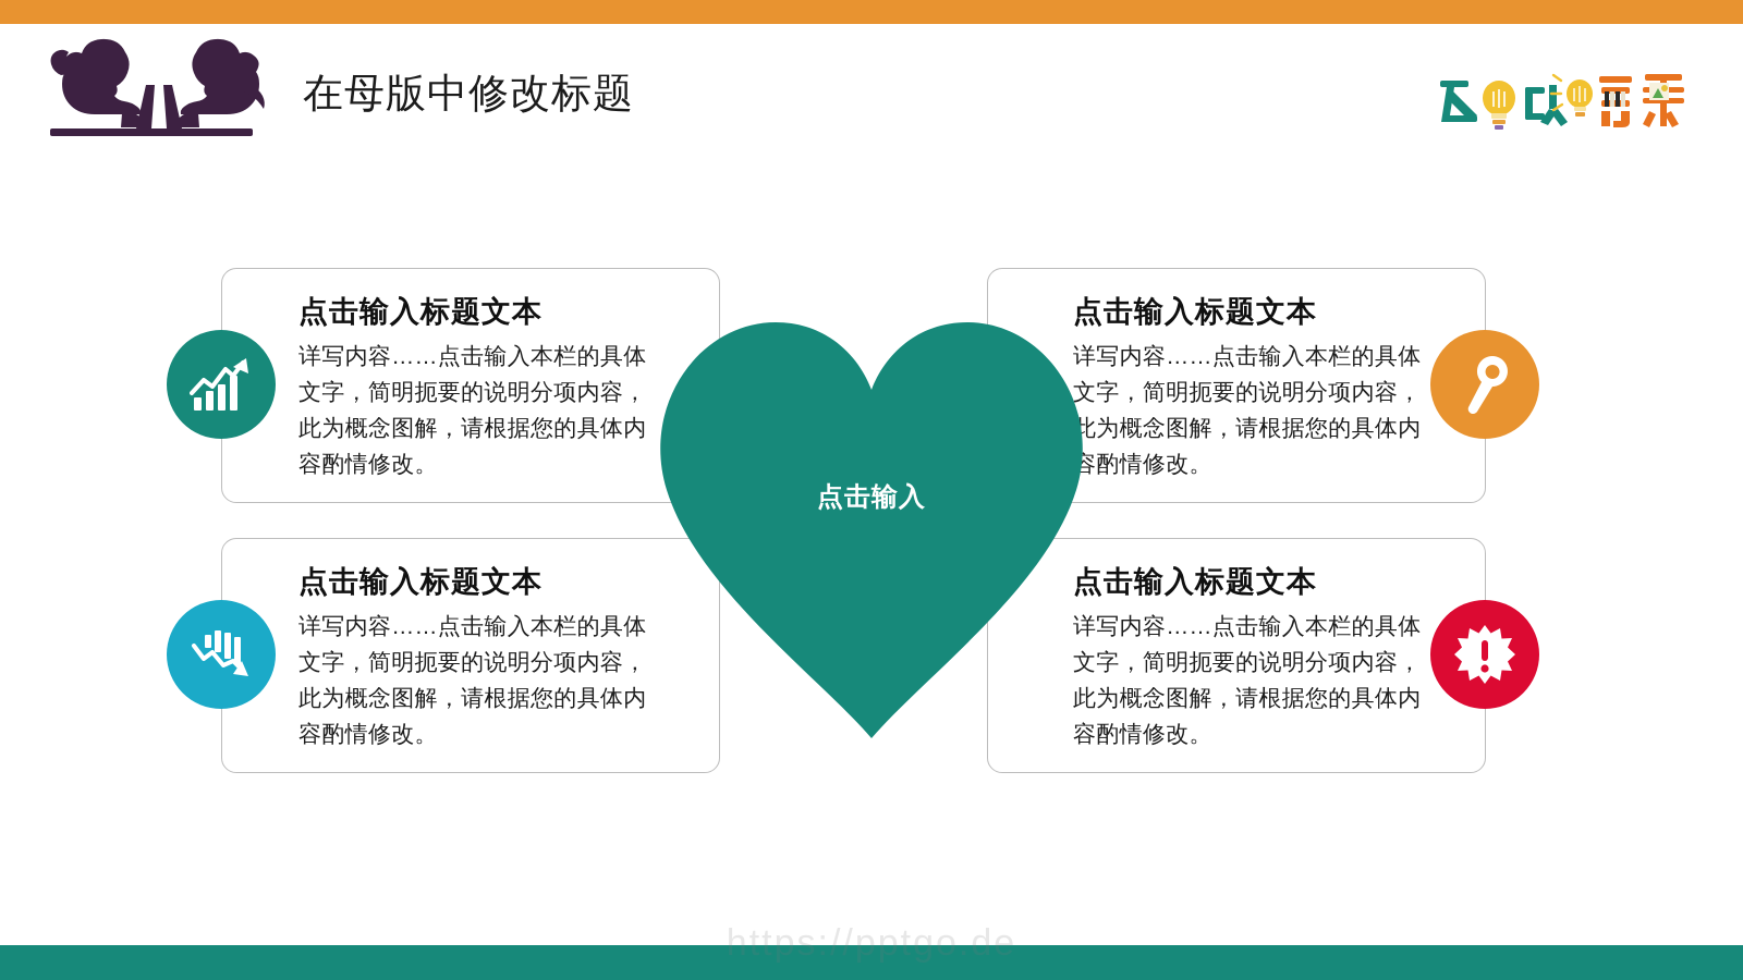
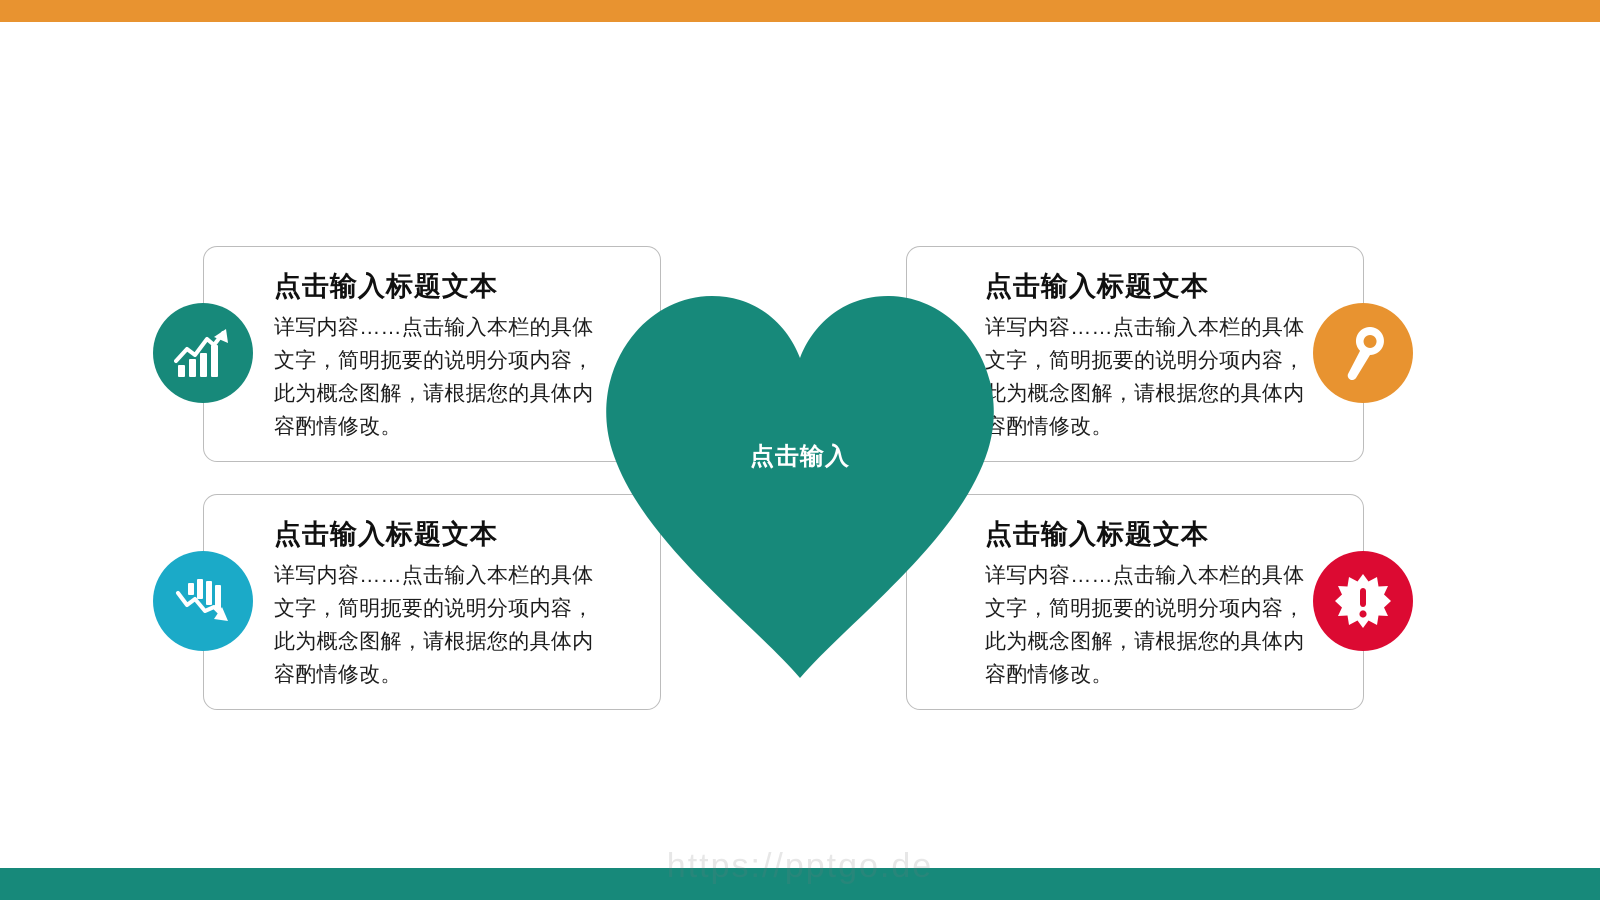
- 在母版中修改标题
  点击输入标题文本
  详写内容……点击输入本栏的具体文字，简明扼要的说明分项内容，此为概念图解，请根据您的具体内容酌情修改。
  点击输入标题文本
  详写内容……点击输入本栏的具体文字，简明扼要的说明分项内容，此为概念图解，请根据您的具体内容酌情修改。
  点击输入标题文本
  详写内容……点击输入本栏的具体文字，简明扼要的说明分项内容，此为概念图解，请根据您的具体内容酌情修改。
  点击输入标题文本
  详写内容……点击输入本栏的具体文字，简明扼要的说明分项内容，此为概念图解，请根据您的具体内容酌情修改。
  点击输入
  https://pptgo.de
